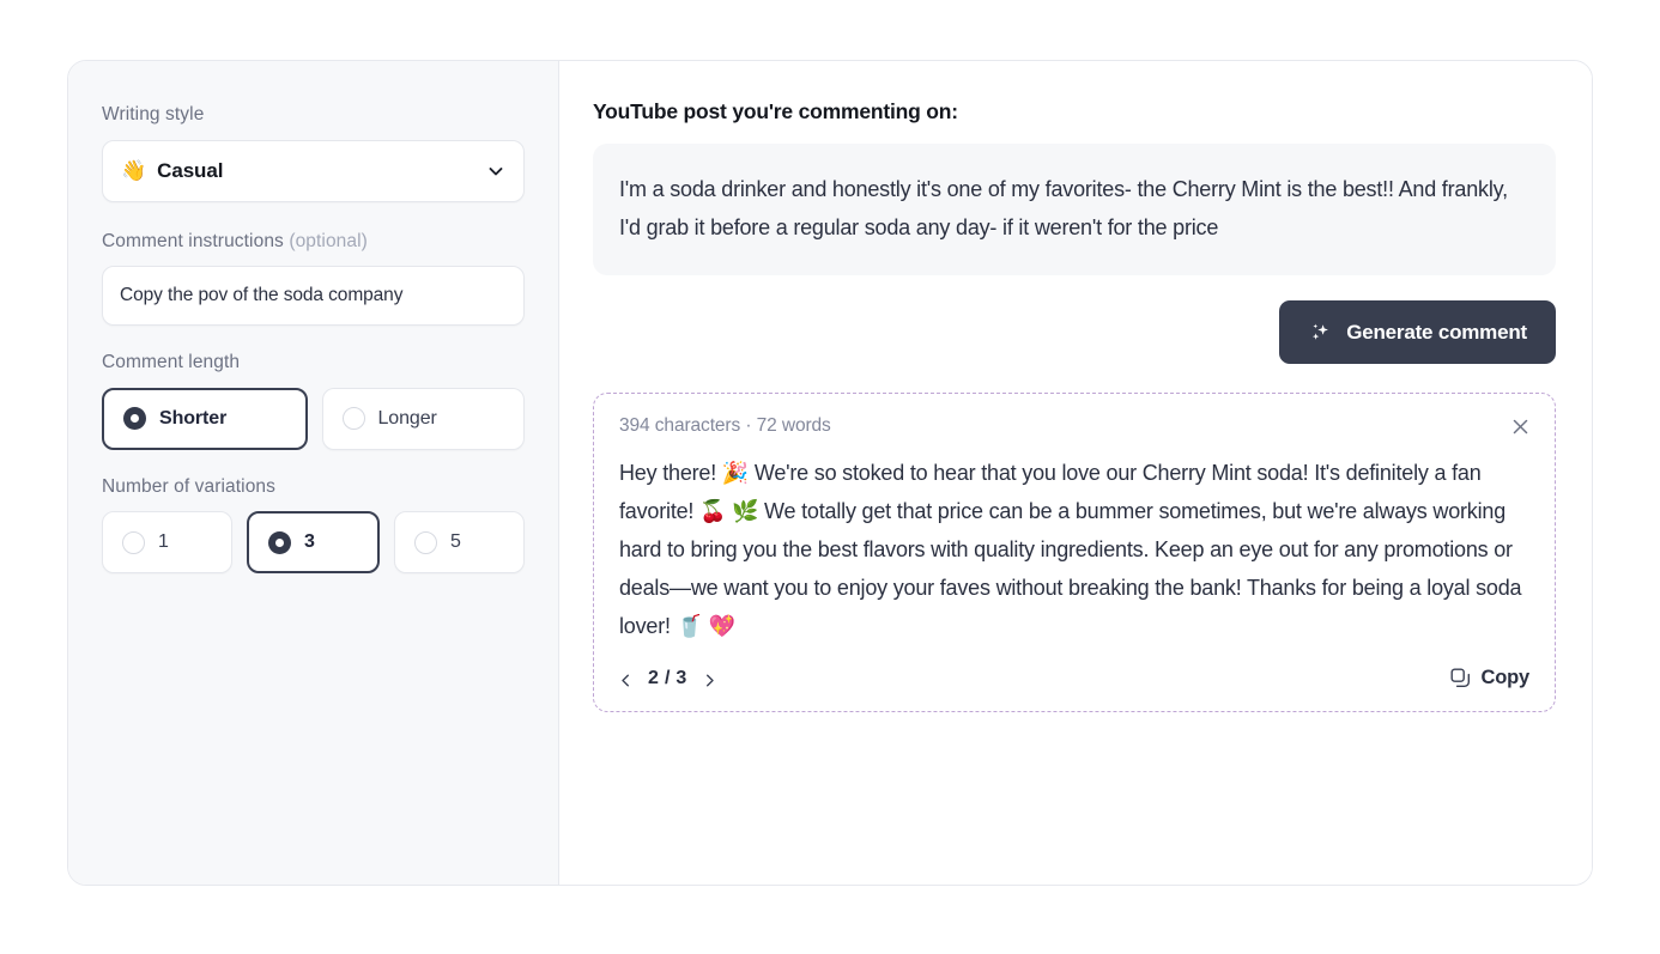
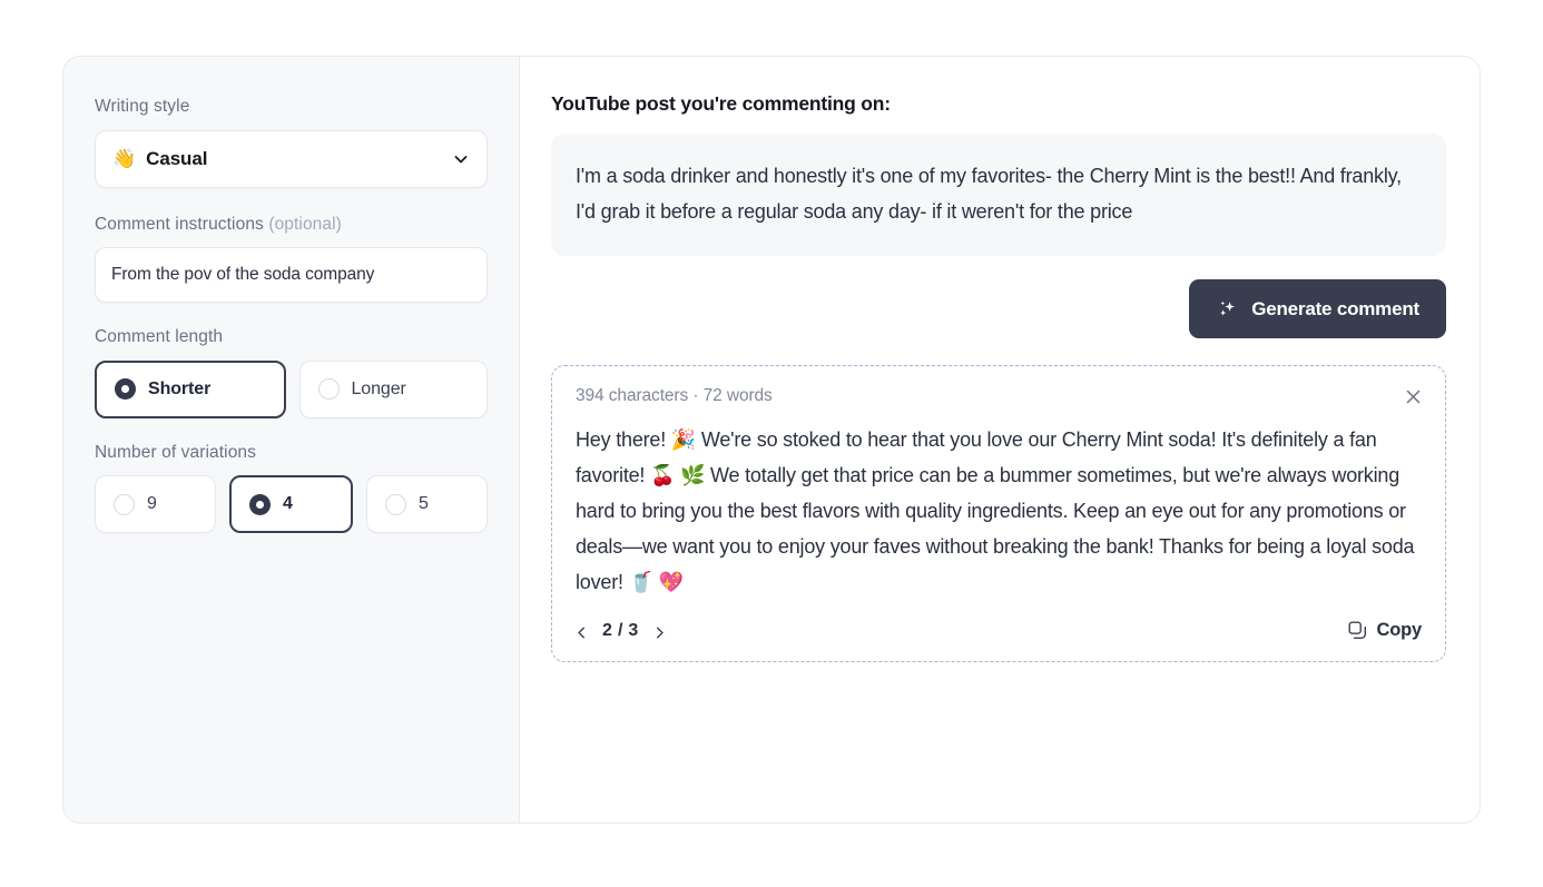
  Writing style
  👋
  Casual
  Comment instructions (optional)
- Copy the pov of the soda company
+ From the pov of the soda company
  Comment length
  Shorter
  Longer
  Number of variations
- 1
+ 9
- 3
+ 4
  5
  YouTube post you're commenting on:
  I'm a soda drinker and honestly it's one of my favorites- the Cherry Mint is the best!! And frankly, I'd grab it before a regular soda any day- if it weren't for the price
  Generate comment
  394 characters · 72 words
  Hey there! 🎉 We're so stoked to hear that you love our Cherry Mint soda! It's definitely a fan favorite! 🍒 🌿 We totally get that price can be a bummer sometimes, but we're always working hard to bring you the best flavors with quality ingredients. Keep an eye out for any promotions or deals—we want you to enjoy your faves without breaking the bank! Thanks for being a loyal soda lover! 🥤 💖
  2 / 3
  Copy
